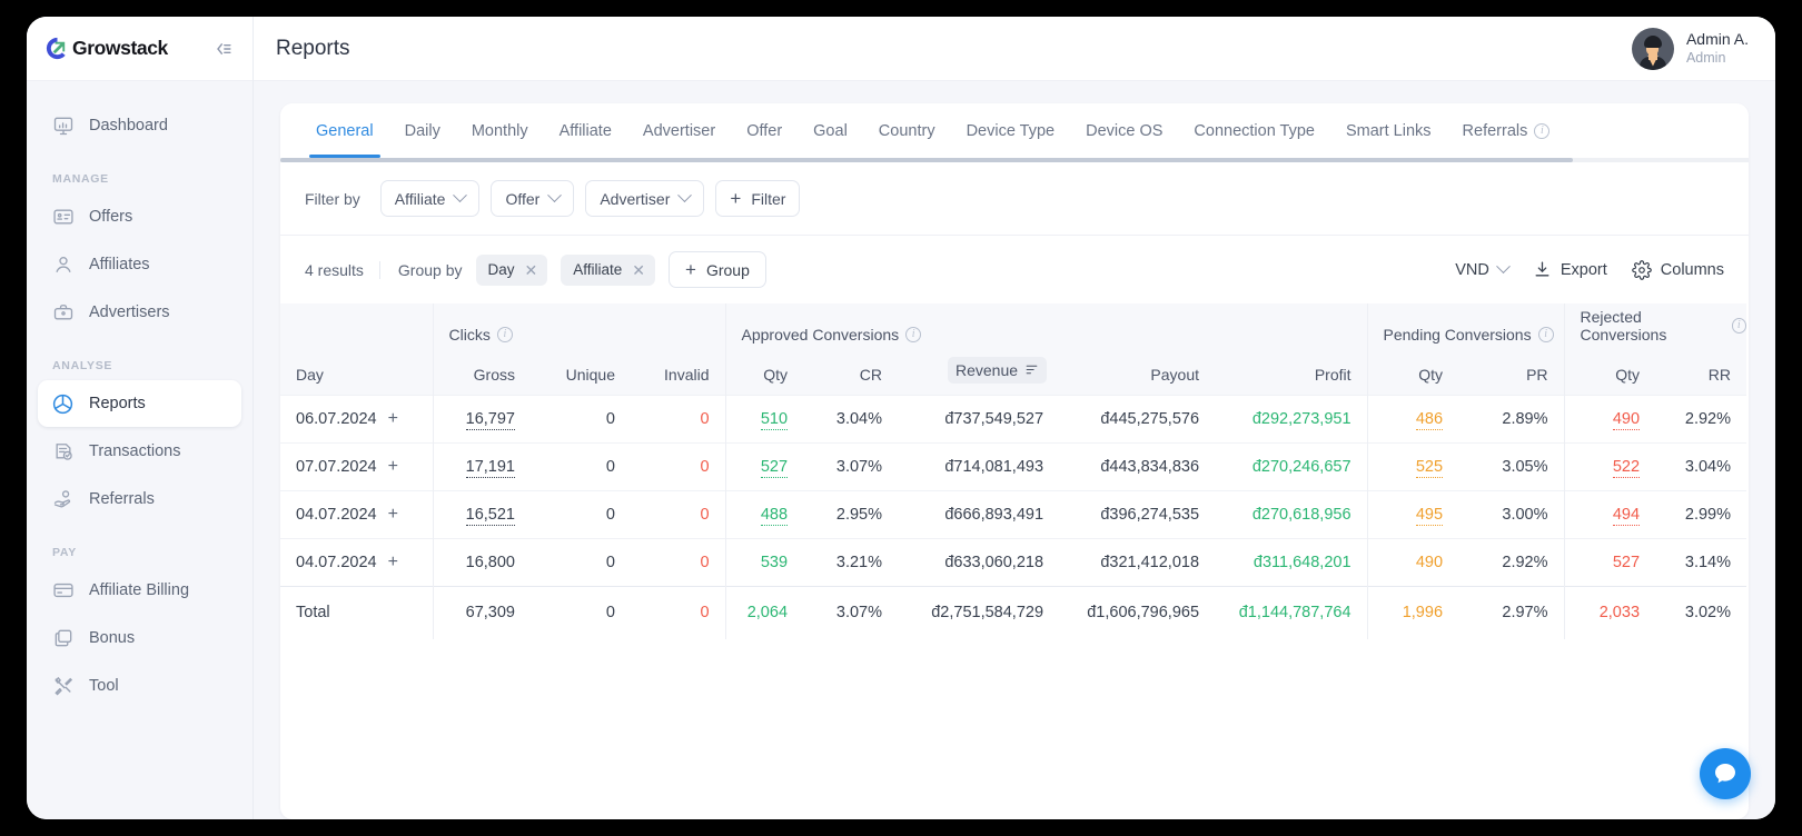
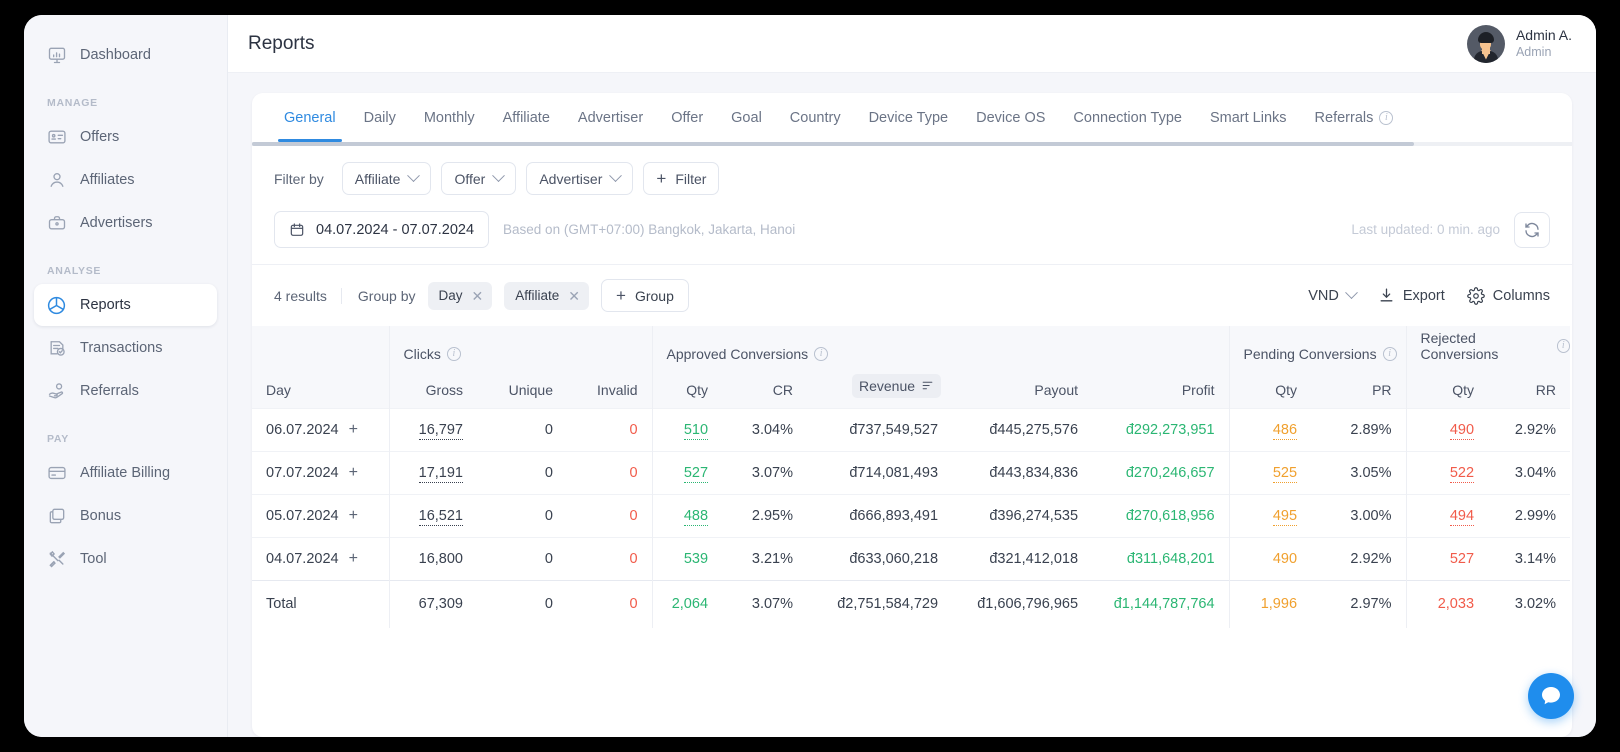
- Growstack
  Dashboard
  MANAGE
  Offers
  Affiliates
  Advertisers
  ANALYSE
  Reports
  Transactions
  Referrals
  PAY
  Affiliate Billing
  Bonus
  Tool
  Reports
  Admin A.
  Admin
  General
  Daily
  Monthly
  Affiliate
  Advertiser
  Offer
  Goal
  Country
  Device Type
  Device OS
  Connection Type
  Smart Links
  Referrals
  i
  Filter by
  Affiliate
  Offer
  Advertiser
  +
  Filter
+ 04.07.2024 - 07.07.2024
+ Based on (GMT+07:00) Bangkok, Jakarta, Hanoi
+ Last updated: 0 min. ago
  4 results
  Group by
  Day
  ✕
  Affiliate
  ✕
  +
  Group
  VND
  Export
  Columns
  	Clicks i	Approved Conversions i	Pending Conversions i	Rejected Conversionsi
  Day	Gross	Unique	Invalid	Qty	CR	Revenue	Payout	Profit	Qty	PR	Qty	RR
  06.07.2024 +	16,797	0	0	510	3.04%	đ737,549,527	đ445,275,576	đ292,273,951	486	2.89%	490	2.92%
  07.07.2024 +	17,191	0	0	527	3.07%	đ714,081,493	đ443,834,836	đ270,246,657	525	3.05%	522	3.04%
- 04.07.2024 +	16,521	0	0	488	2.95%	đ666,893,491	đ396,274,535	đ270,618,956	495	3.00%	494	2.99%
+ 05.07.2024 +	16,521	0	0	488	2.95%	đ666,893,491	đ396,274,535	đ270,618,956	495	3.00%	494	2.99%
  04.07.2024 +	16,800	0	0	539	3.21%	đ633,060,218	đ321,412,018	đ311,648,201	490	2.92%	527	3.14%
  Total	67,309	0	0	2,064	3.07%	đ2,751,584,729	đ1,606,796,965	đ1,144,787,764	1,996	2.97%	2,033	3.02%
